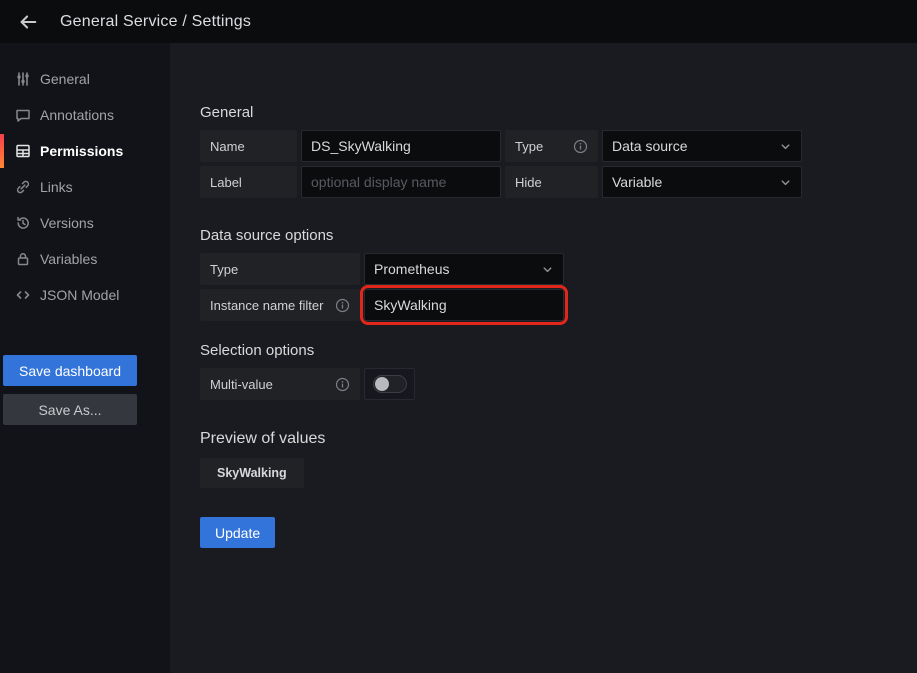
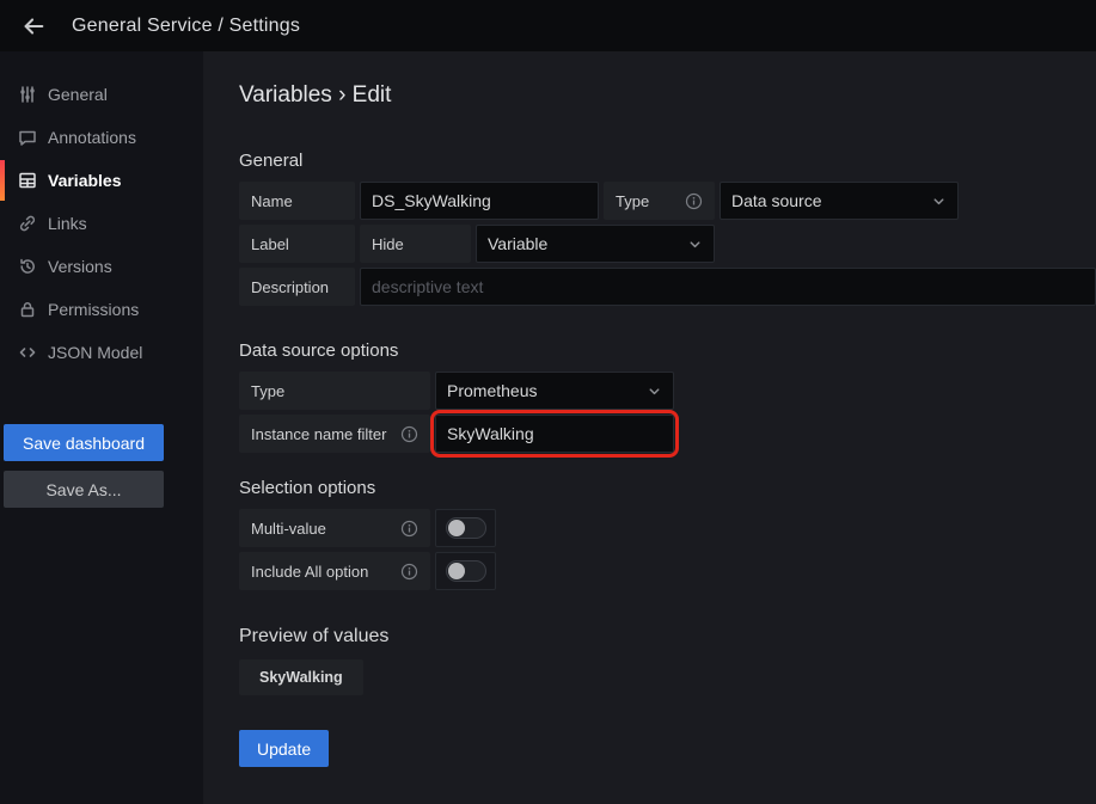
  General Service / Settings
  General
  Annotations
- Permissions
+ Variables
  Links
  Versions
- Variables
+ Permissions
  JSON Model
  Save dashboard
  Save As...
+ Variables › Edit
  General
  Name
  DS_SkyWalking
  Type
  Data source
  Label
- optional display name
  Hide
  Variable
+ Description
+ descriptive text
  Data source options
  Type
  Prometheus
  Instance name filter
  SkyWalking
  Selection options
  Multi-value
+ Include All option
  Preview of values
  SkyWalking
  Update
